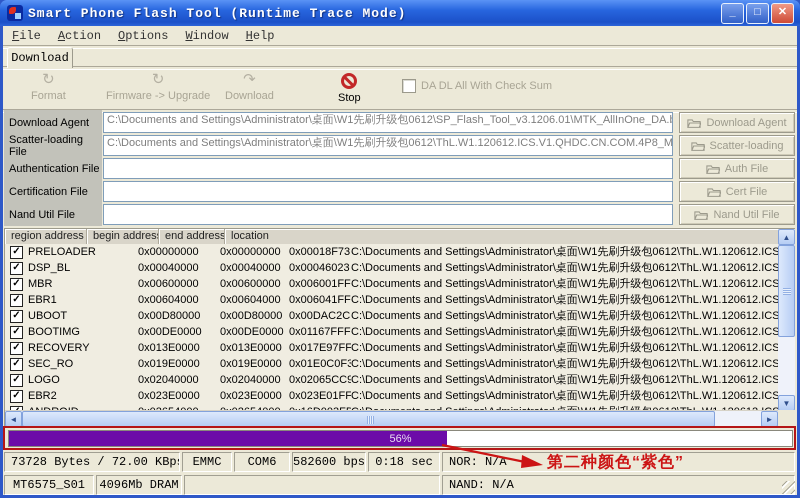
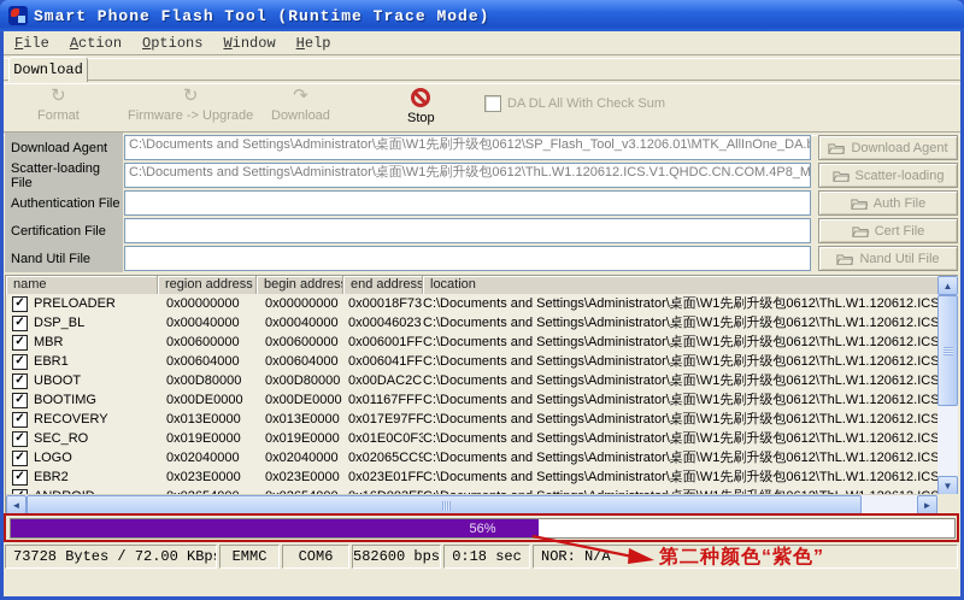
  Smart Phone Flash Tool (Runtime Trace Mode)
- _
- □
- ✕
  File
  Action
  Options
  Window
  Help
  Download
  ↻
  Format
  ↻
  Firmware -> Upgrade
  ↷
  Download
  Stop
  DA DL All With Check Sum
  Download Agent
  Scatter-loading File
  Authentication File
  Certification File
  Nand Util File
  C:\Documents and Settings\Administrator\桌面\W1先刷升级包0612\SP_Flash_Tool_v3.1206.01\MTK_AllInOne_DA.b
  C:\Documents and Settings\Administrator\桌面\W1先刷升级包0612\ThL.W1.120612.ICS.V1.QHDC.CN.COM.4P8_M
  Download Agent
  Scatter-loading
  Auth File
  Cert File
  Nand Util File
+ name
  region address
  begin addres
  end address
  location
  ✓
  PRELOADER
  0x00000000
  0x00000000
  0x00018F73
  C:\Documents and Settings\Administrator\桌面\W1先刷升级包0612\ThL.W1.120612.ICS
  ✓
  DSP_BL
  0x00040000
  0x00040000
  0x00046023
  C:\Documents and Settings\Administrator\桌面\W1先刷升级包0612\ThL.W1.120612.ICS
  ✓
  MBR
  0x00600000
  0x00600000
  0x006001FF
  C:\Documents and Settings\Administrator\桌面\W1先刷升级包0612\ThL.W1.120612.ICS
  ✓
  EBR1
  0x00604000
  0x00604000
  0x006041FF
  C:\Documents and Settings\Administrator\桌面\W1先刷升级包0612\ThL.W1.120612.ICS
  ✓
  UBOOT
  0x00D80000
  0x00D80000
  0x00DAC2C
  C:\Documents and Settings\Administrator\桌面\W1先刷升级包0612\ThL.W1.120612.ICS
  ✓
  BOOTIMG
  0x00DE0000
  0x00DE0000
  0x01167FFF
  C:\Documents and Settings\Administrator\桌面\W1先刷升级包0612\ThL.W1.120612.ICS
  ✓
  RECOVERY
  0x013E0000
  0x013E0000
  0x017E97FF
  C:\Documents and Settings\Administrator\桌面\W1先刷升级包0612\ThL.W1.120612.ICS
  ✓
  SEC_RO
  0x019E0000
  0x019E0000
  0x01E0C0F3
  C:\Documents and Settings\Administrator\桌面\W1先刷升级包0612\ThL.W1.120612.ICS
  ✓
  LOGO
  0x02040000
  0x02040000
  0x02065CC9
  C:\Documents and Settings\Administrator\桌面\W1先刷升级包0612\ThL.W1.120612.ICS
  ✓
  EBR2
  0x023E0000
  0x023E0000
  0x023E01FF
  C:\Documents and Settings\Administrator\桌面\W1先刷升级包0612\ThL.W1.120612.ICS
  ▲
  ▼
  ◄
  ►
  56%
  73728 Bytes / 72.00 KBp
  EMMC
  COM6
  582600 bps
  0:18 sec
  NOR: N/A
- MT6575_S01
- 4096Mb DRAM
- NAND: N/A
  第二种颜色“紫色”
